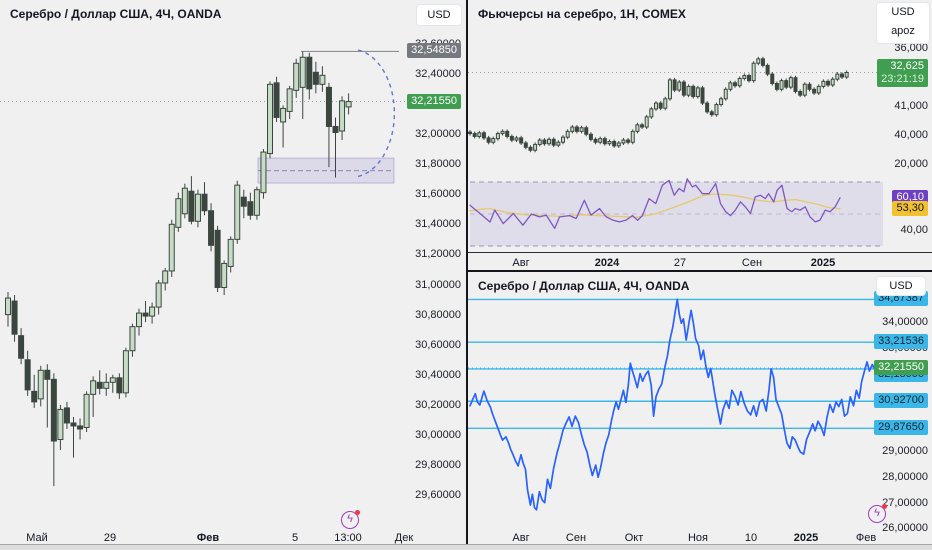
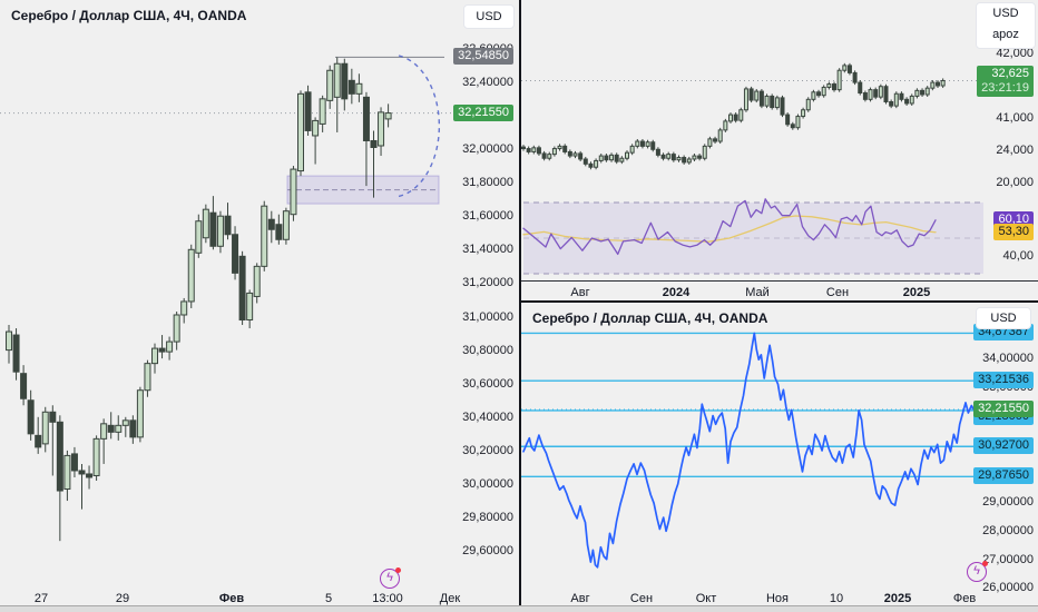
  Серебро / Доллар США, 4Ч, OANDA
  USD
  ϟ
- Фьючерсы на серебро, 1Н, COMEX
  USD
  apoz
  Серебро / Доллар США, 4Ч, OANDA
  USD
  ϟ
  32,40000
  32,00000
  31,80000
  31,60000
  31,40000
  31,20000
  31,00000
  30,80000
  30,60000
  30,40000
  30,20000
  30,00000
  29,80000
  29,60000
  32,21550
  32,54850
- Май
+ 27
  29
  Фев
  5
  13:00
  Дек
- 36,000
+ 42,000
  41,000
- 40,000
+ 24,000
  20,000
  32,625
  23:21:19
  60,10
  53,30
  40,00
  Авг
  2024
- 27
+ Май
  Сен
  2025
  34,00000
  29,00000
  28,00000
  27,00000
  26,00000
  34,87387
  33,21536
  30,92700
  29,87650
  32,21550
  Авг
  Сен
  Окт
  Ноя
  10
  2025
  Фев
